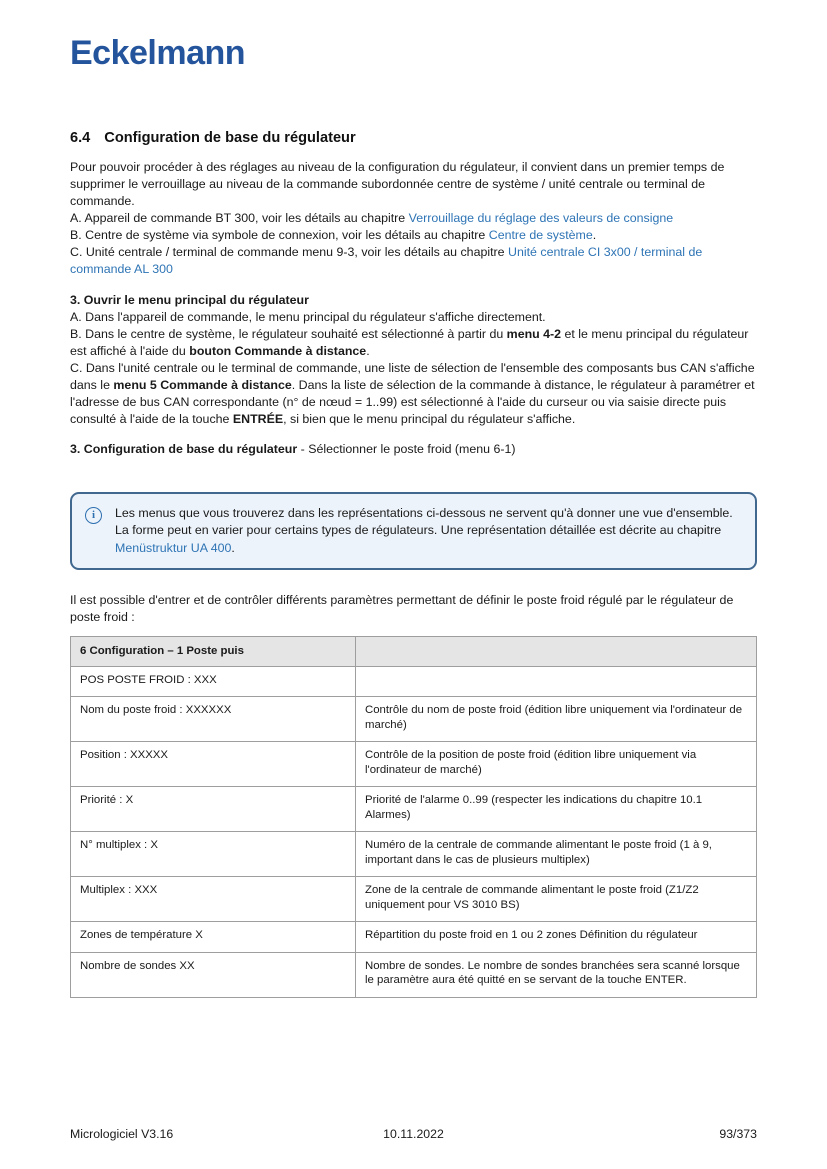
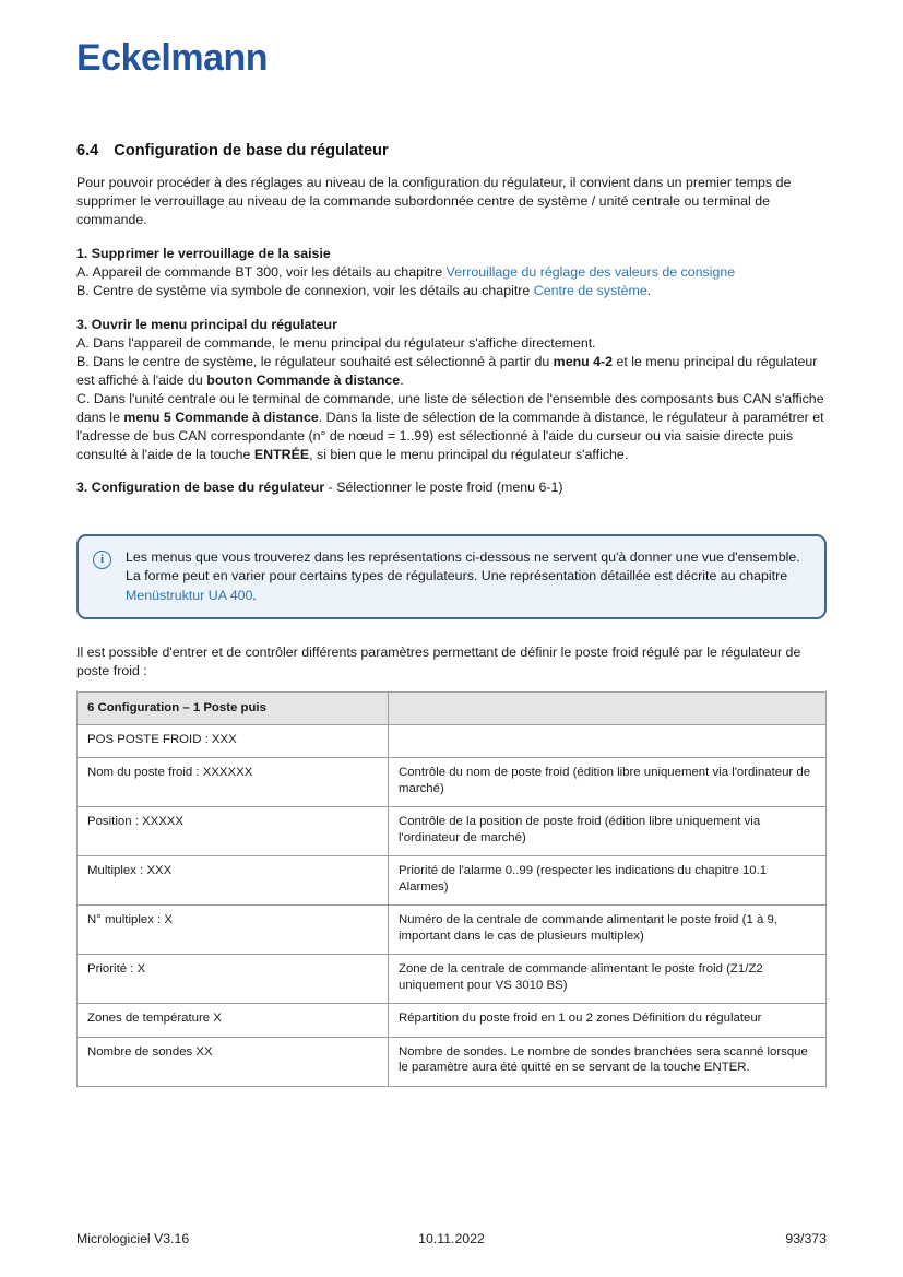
  Eckelmann
  6.4 Configuration de base du régulateur
  Pour pouvoir procéder à des réglages au niveau de la configuration du régulateur, il convient dans un premier temps de supprimer le verrouillage au niveau de la commande subordonnée centre de système / unité centrale ou terminal de commande.
+ 1. Supprimer le verrouillage de la saisie
  A. Appareil de commande BT 300, voir les détails au chapitre Verrouillage du réglage des valeurs de consigne
  B. Centre de système via symbole de connexion, voir les détails au chapitre Centre de système.
- C. Unité centrale / terminal de commande menu 9-3, voir les détails au chapitre Unité centrale CI 3x00 / terminal de commande AL 300
  3. Ouvrir le menu principal du régulateur
  A. Dans l'appareil de commande, le menu principal du régulateur s'affiche directement.
  B. Dans le centre de système, le régulateur souhaité est sélectionné à partir du menu 4-2 et le menu principal du régulateur est affiché à l'aide du bouton Commande à distance.
  C. Dans l'unité centrale ou le terminal de commande, une liste de sélection de l'ensemble des composants bus CAN s'affiche dans le menu 5 Commande à distance. Dans la liste de sélection de la commande à distance, le régulateur à paramétrer et l'adresse de bus CAN correspondante (n° de nœud = 1..99) est sélectionné à l'aide du curseur ou via saisie directe puis consulté à l'aide de la touche ENTRÉE, si bien que le menu principal du régulateur s'affiche.
  3. Configuration de base du régulateur - Sélectionner le poste froid (menu 6-1)
  i
  Les menus que vous trouverez dans les représentations ci-dessous ne servent qu'à donner une vue d'ensemble. La forme peut en varier pour certains types de régulateurs. Une représentation détaillée est décrite au chapitre Menüstruktur UA 400.
  Il est possible d'entrer et de contrôler différents paramètres permettant de définir le poste froid régulé par le régulateur de poste froid :
  6 Configuration – 1 Poste puis
  POS POSTE FROID : XXX
  Nom du poste froid : XXXXXX	Contrôle du nom de poste froid (édition libre uniquement via l'ordinateur de marché)
  Position : XXXXX	Contrôle de la position de poste froid (édition libre uniquement via l'ordinateur de marché)
- Priorité : X	Priorité de l'alarme 0..99 (respecter les indications du chapitre 10.1 Alarmes)
+ Multiplex : XXX	Priorité de l'alarme 0..99 (respecter les indications du chapitre 10.1 Alarmes)
  N° multiplex : X	Numéro de la centrale de commande alimentant le poste froid (1 à 9, important dans le cas de plusieurs multiplex)
- Multiplex : XXX	Zone de la centrale de commande alimentant le poste froid (Z1/Z2 uniquement pour VS 3010 BS)
+ Priorité : X	Zone de la centrale de commande alimentant le poste froid (Z1/Z2 uniquement pour VS 3010 BS)
  Zones de température X	Répartition du poste froid en 1 ou 2 zones Définition du régulateur
  Nombre de sondes XX	Nombre de sondes. Le nombre de sondes branchées sera scanné lorsque le paramètre aura été quitté en se servant de la touche ENTER.
  Micrologiciel V3.16
  10.11.2022
  93/373
